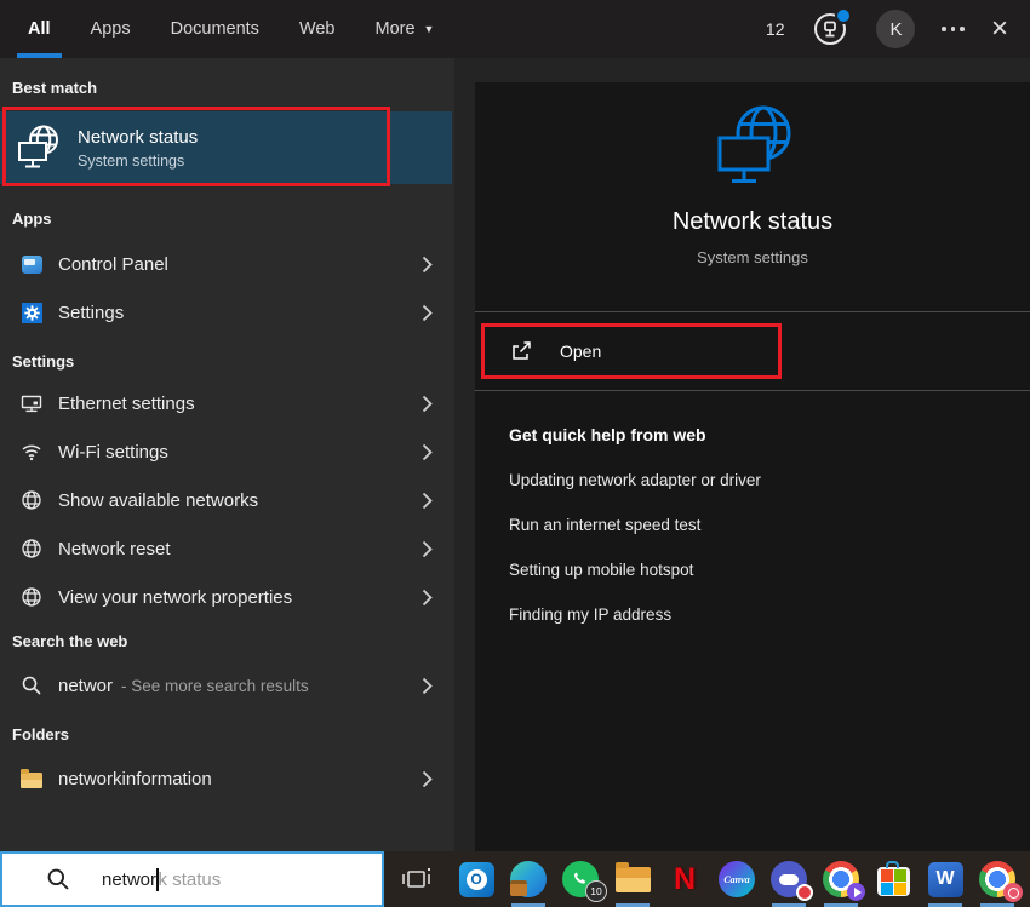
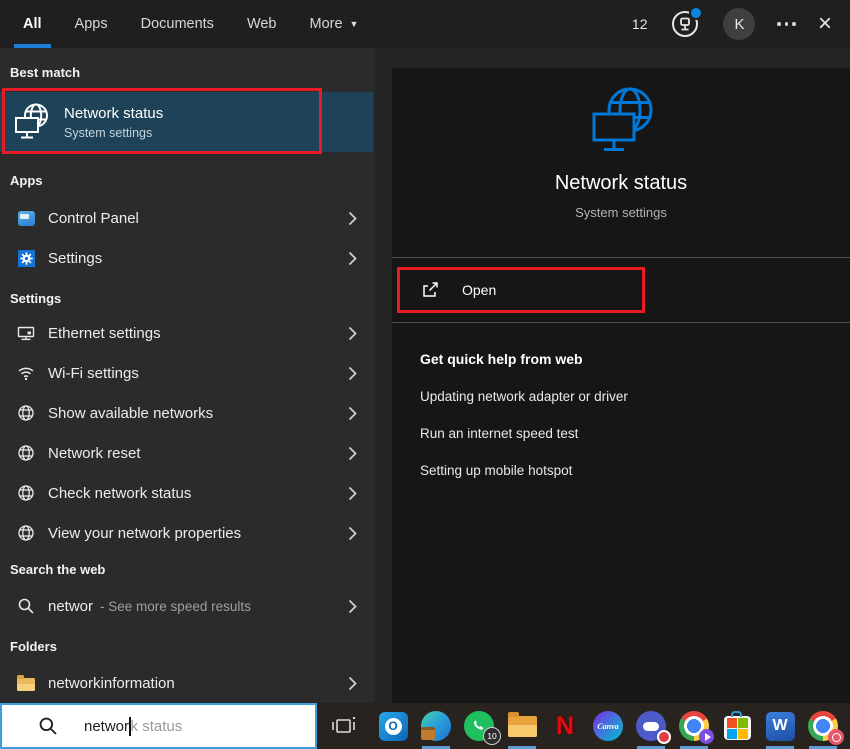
  All
  Apps
  Documents
  Web
  More
  ▼
  12
  K
  ×
  Best match
  Network status
  System settings
  Apps
  Control Panel
  Settings
  Settings
  Ethernet settings
  Wi-Fi settings
  Show available networks
  Network reset
+ Check network status
  View your network properties
  Search the web
  networ
- - See more search results
+ - See more speed results
  Folders
  networkinformation
  Network status
  System settings
  Open
  Get quick help from web
  Updating network adapter or driver
  Run an internet speed test
  Setting up mobile hotspot
- Finding my IP address
  networ
  k status
  O
  10
  N
  Canva
  W
